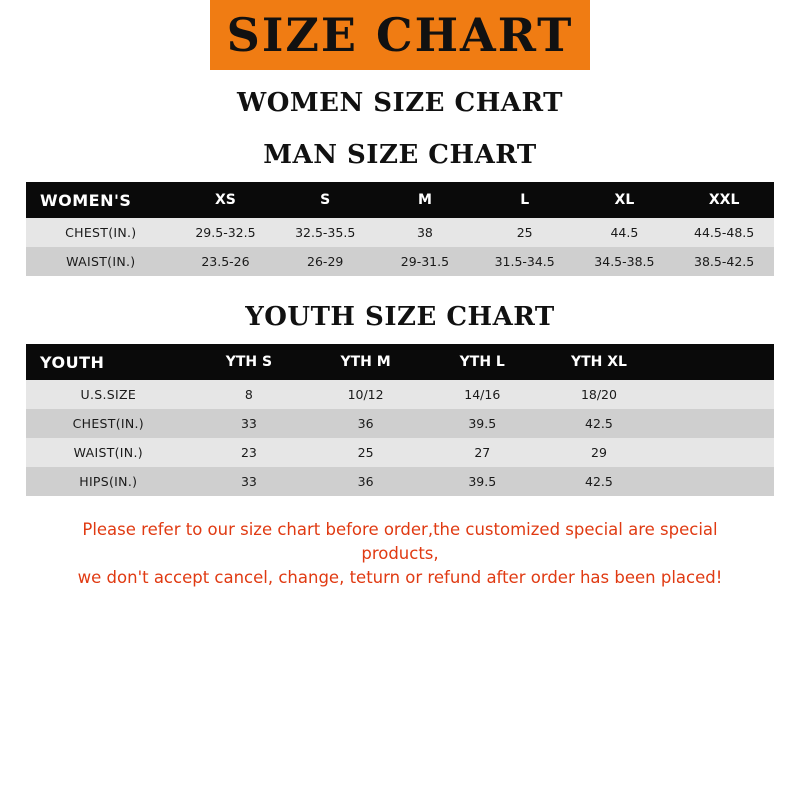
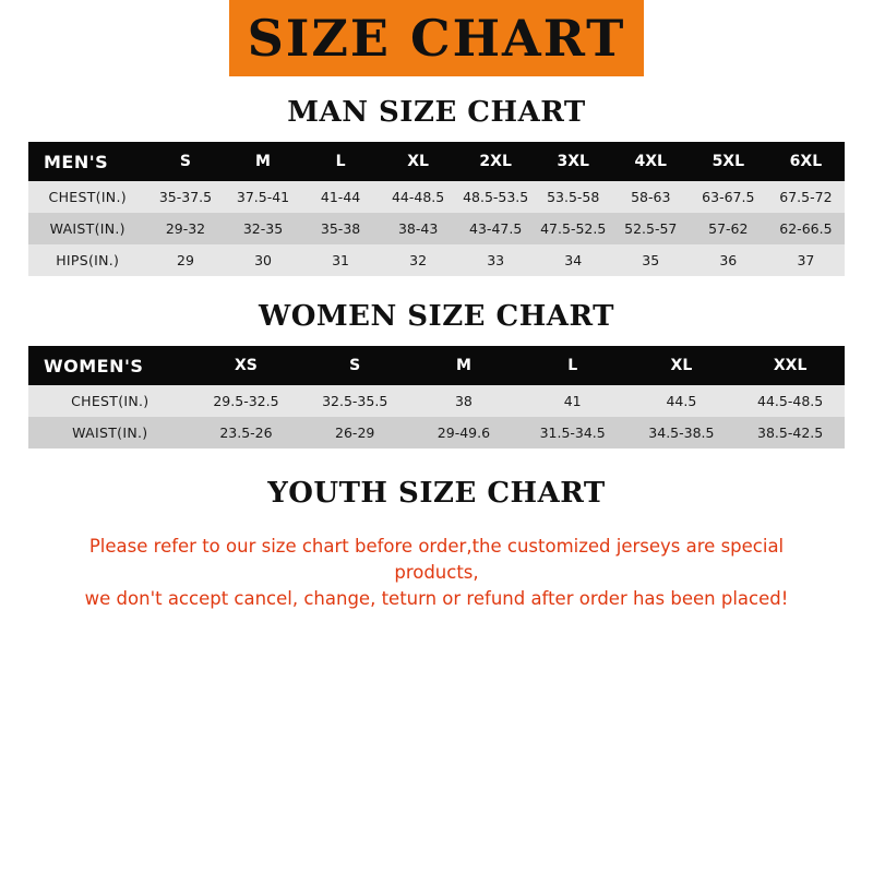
  SIZE CHART
- WOMEN SIZE CHART
+ MAN SIZE CHART
+ MEN'S	S	M	L	XL	2XL	3XL	4XL	5XL	6XL
+ CHEST(IN.)	35-37.5	37.5-41	41-44	44-48.5	48.5-53.5	53.5-58	58-63	63-67.5	67.5-72
+ WAIST(IN.)	29-32	32-35	35-38	38-43	43-47.5	47.5-52.5	52.5-57	57-62	62-66.5
+ HIPS(IN.)	29	30	31	32	33	34	35	36	37
- MAN SIZE CHART
+ WOMEN SIZE CHART
  WOMEN'S	XS	S	M	L	XL	XXL
- CHEST(IN.)	29.5-32.5	32.5-35.5	38	25	44.5	44.5-48.5
+ CHEST(IN.)	29.5-32.5	32.5-35.5	38	41	44.5	44.5-48.5
- WAIST(IN.)	23.5-26	26-29	29-31.5	31.5-34.5	34.5-38.5	38.5-42.5
+ WAIST(IN.)	23.5-26	26-29	29-49.6	31.5-34.5	34.5-38.5	38.5-42.5
  YOUTH SIZE CHART
- YOUTH	YTH S	YTH M	YTH L	YTH XL
- U.S.SIZE	8	10/12	14/16	18/20
- CHEST(IN.)	33	36	39.5	42.5
- WAIST(IN.)	23	25	27	29
- HIPS(IN.)	33	36	39.5	42.5
- Please refer to our size chart before order,the customized special are special products,
+ Please refer to our size chart before order,the customized jerseys are special products,
  we don't accept cancel, change, teturn or refund after order has been placed!
